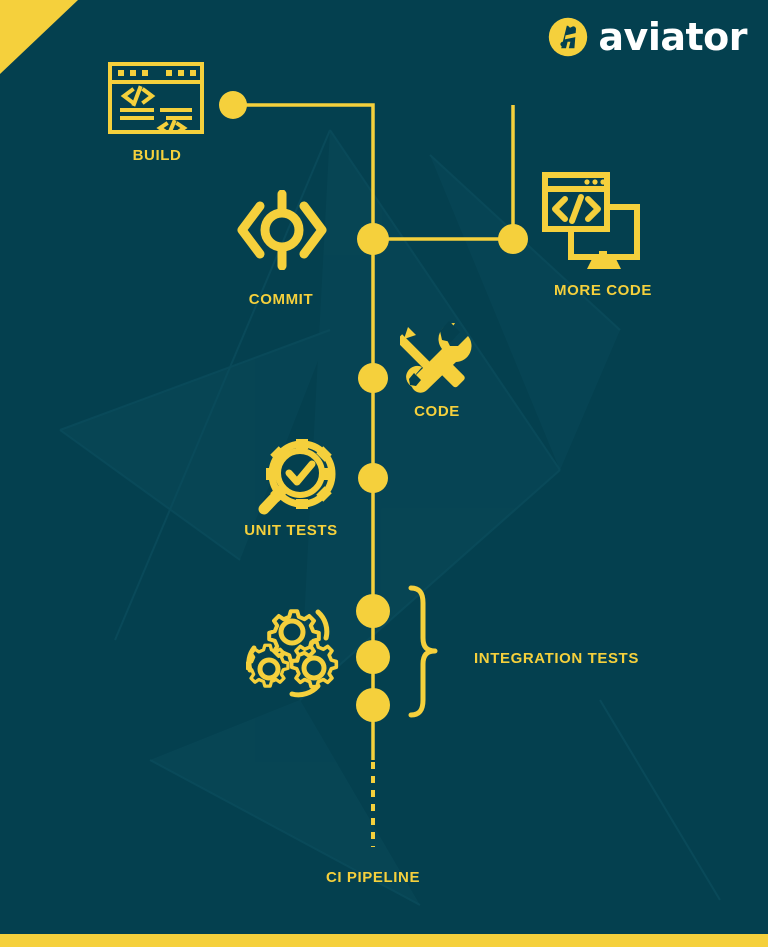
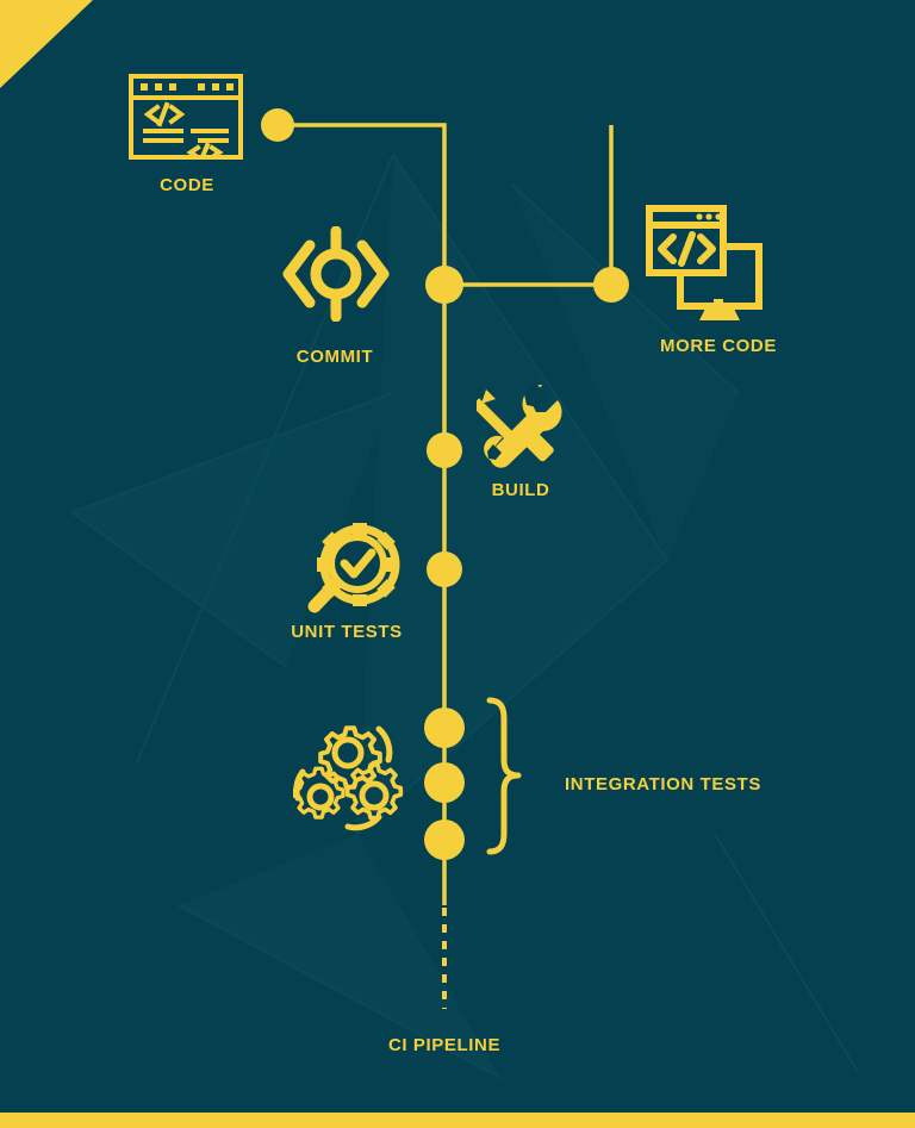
- aviator
- BUILD
+ CODE
  COMMIT
  MORE CODE
- CODE
+ BUILD
  UNIT TESTS
  INTEGRATION TESTS
  CI PIPELINE
